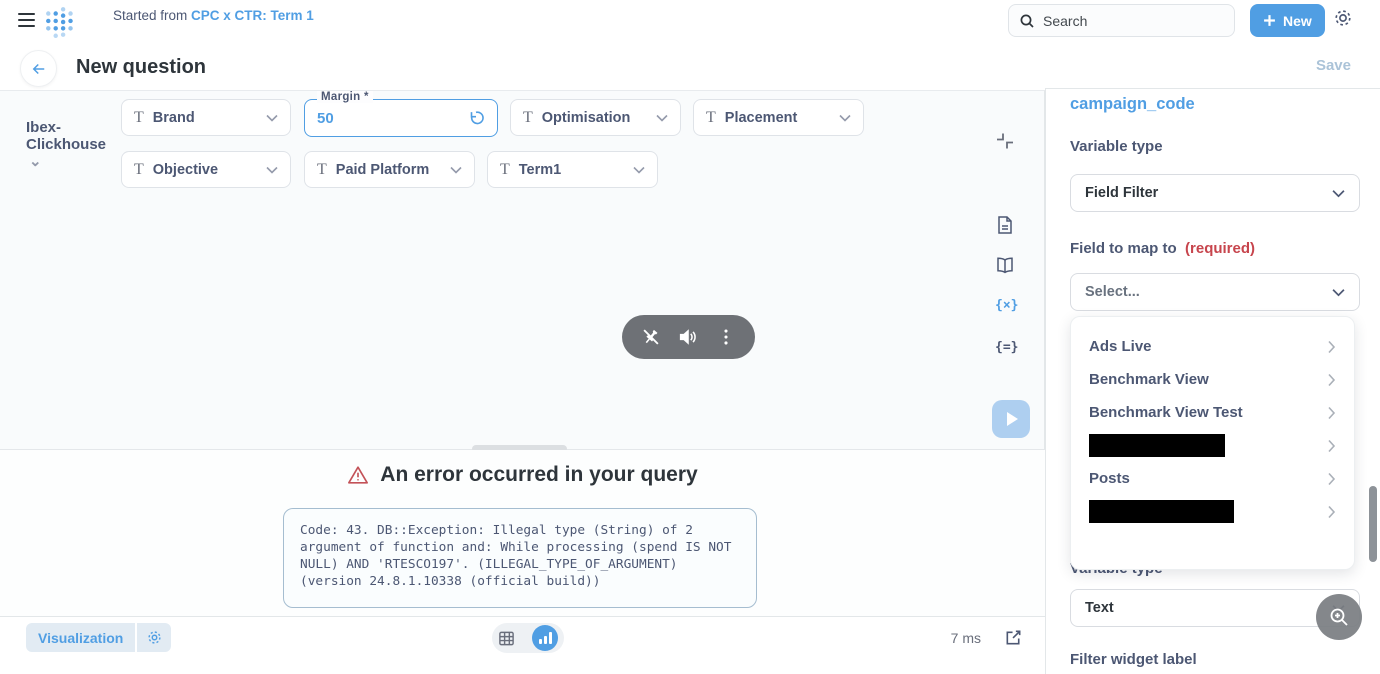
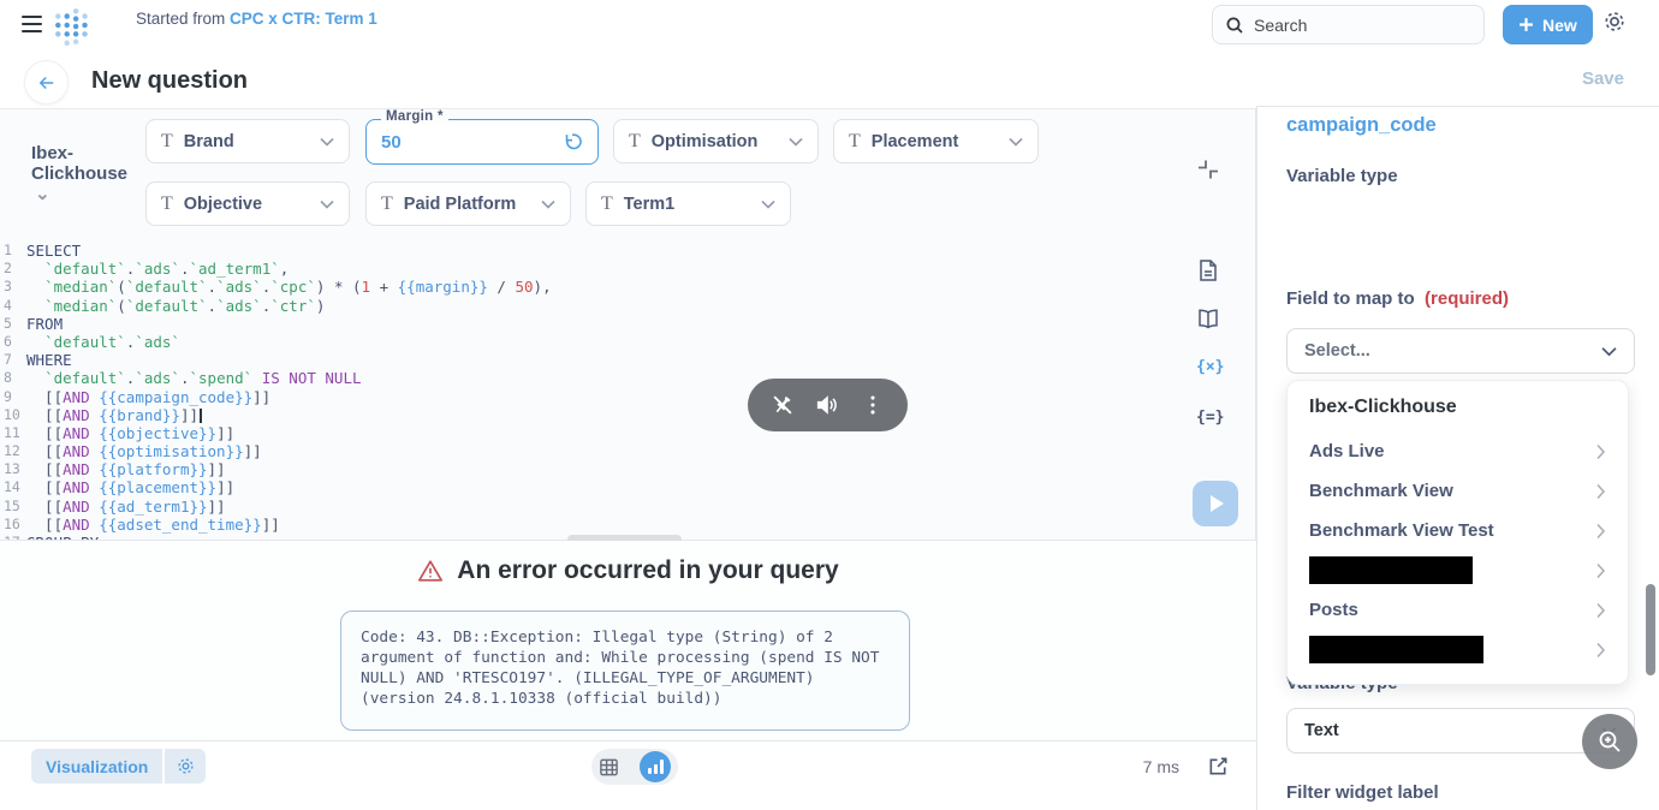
  Started from CPC x CTR: Term 1
  Search
  New
  New question
  Save
  Ibex-Clickhouse⌄
  T
  Brand
  Margin *
  50
  T
  Optimisation
  T
  Placement
  T
  Objective
  T
  Paid Platform
  T
  Term1
+ 1
+ SELECT
+ 2
+ `default`.`ads`.`ad_term1`,
+ 3
+ `median`(`default`.`ads`.`cpc`) * (1 + {{margin}} / 50),
+ 4
+ `median`(`default`.`ads`.`ctr`)
+ 5
+ FROM
+ 6
+ `default`.`ads`
+ 7
+ WHERE
+ 8
+ `default`.`ads`.`spend` IS NOT NULL
+ 9
+ [[AND {{campaign_code}}]]
+ 10
+ [[AND {{brand}}]]
+ 11
+ [[AND {{objective}}]]
+ 12
+ [[AND {{optimisation}}]]
+ 13
+ [[AND {{platform}}]]
+ 14
+ [[AND {{placement}}]]
+ 15
+ [[AND {{ad_term1}}]]
+ 16
+ [[AND {{adset_end_time}}]]
  {×}
  {=}
  An error occurred in your query
  Code: 43. DB::Exception: Illegal type (String) of 2 argument of function and: While processing (spend IS NOT NULL) AND 'RTESCO197'. (ILLEGAL_TYPE_OF_ARGUMENT) (version 24.8.1.10338 (official build))
  Visualization
  7 ms
  campaign_code
  Variable type
- Field Filter
  Field to map to (required)
  Select...
  Text
  Filter widget label
+ Ibex-Clickhouse
  Ads Live
  Benchmark View
  Benchmark View Test
  Posts
